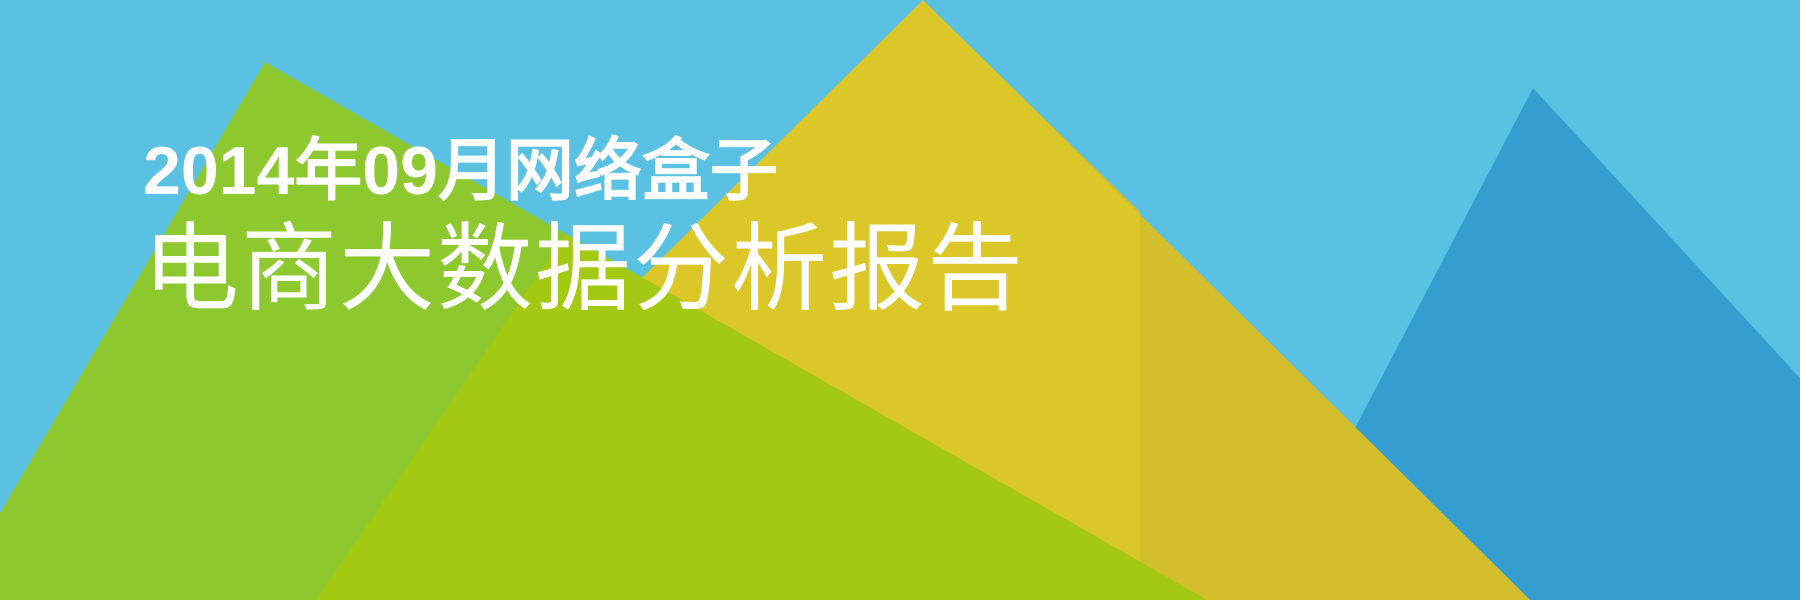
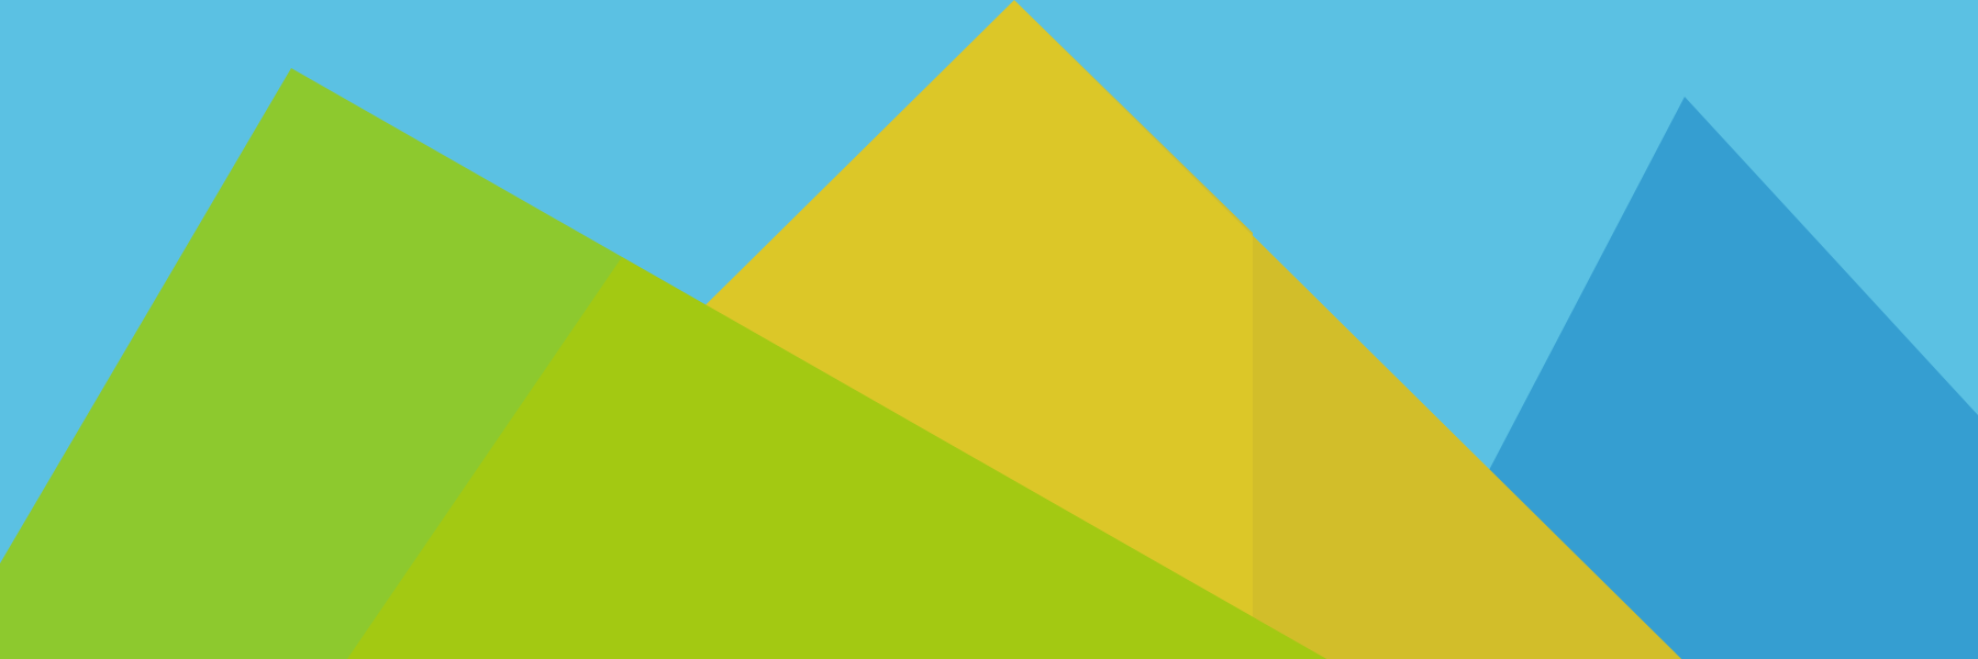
- 2014年09月网络盒子
- 电商大数据分析报告
